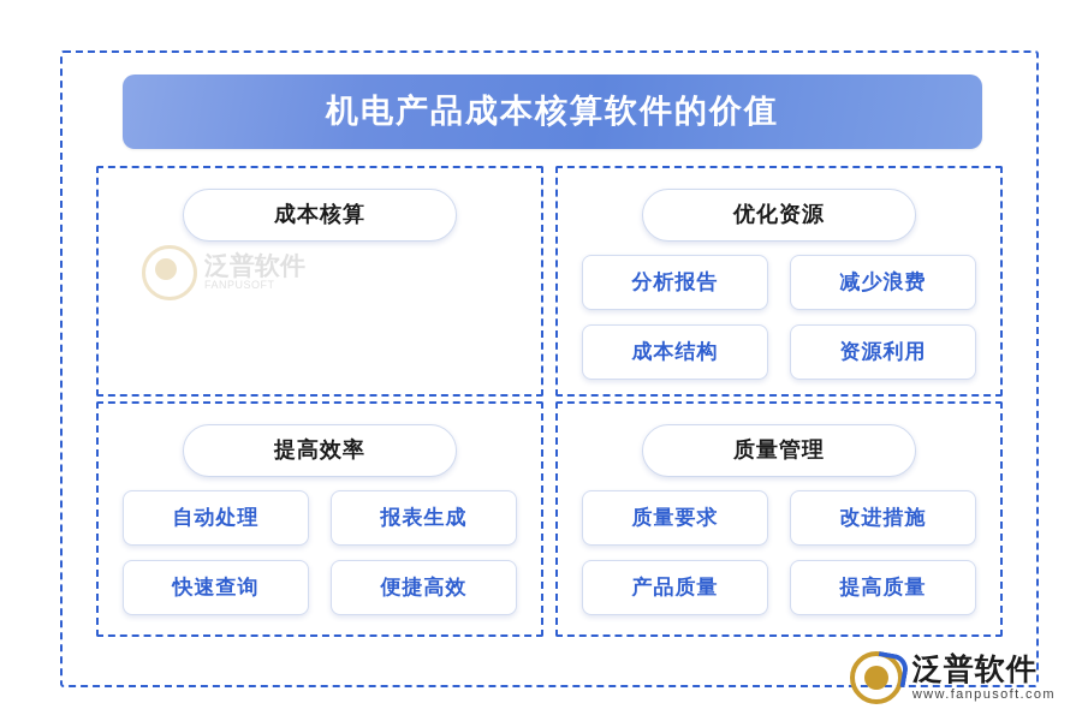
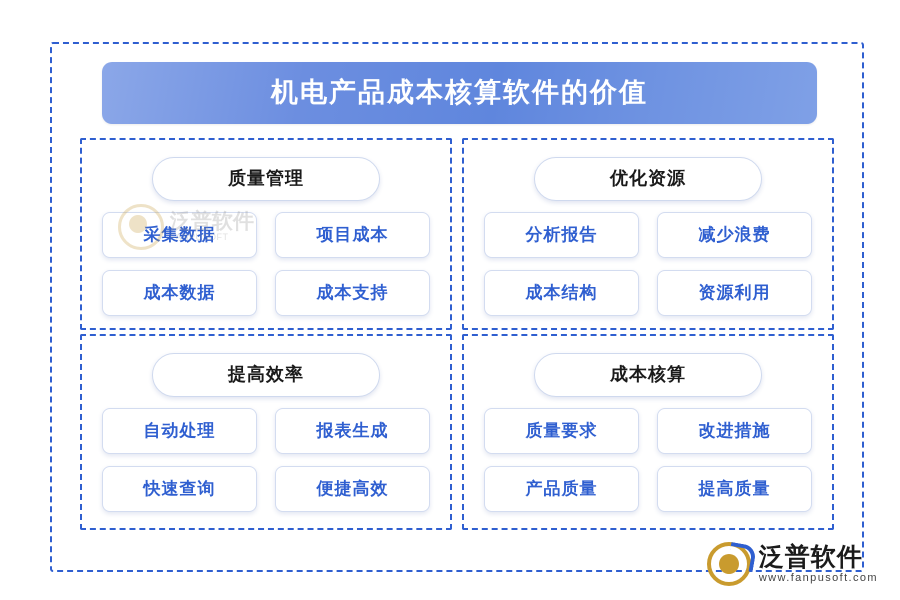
  机电产品成本核算软件的价值
- 成本核算
+ 质量管理
+ 采集数据
+ 项目成本
+ 成本数据
+ 成本支持
  优化资源
  分析报告
  减少浪费
  成本结构
  资源利用
  提高效率
  自动处理
  报表生成
  快速查询
  便捷高效
- 质量管理
+ 成本核算
  质量要求
  改进措施
  产品质量
  提高质量
  泛普软件
  FANPUSOFT
  泛普软件
  www.fanpusoft.com
